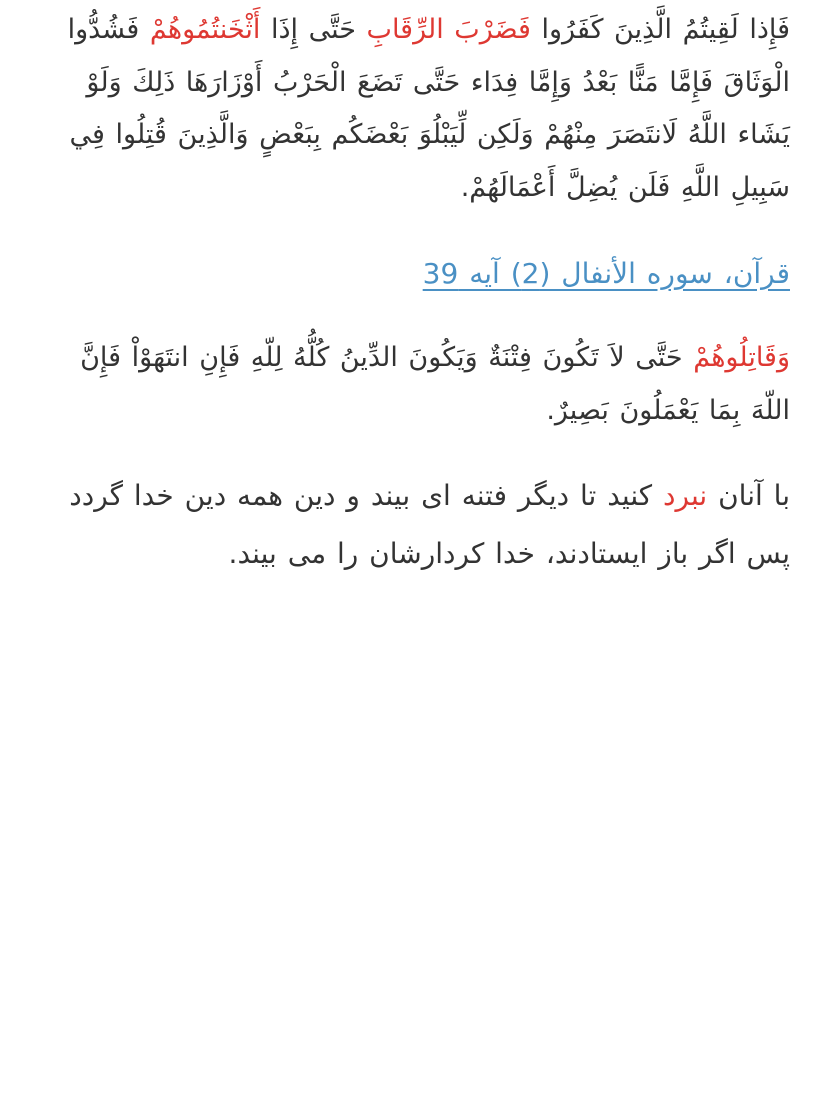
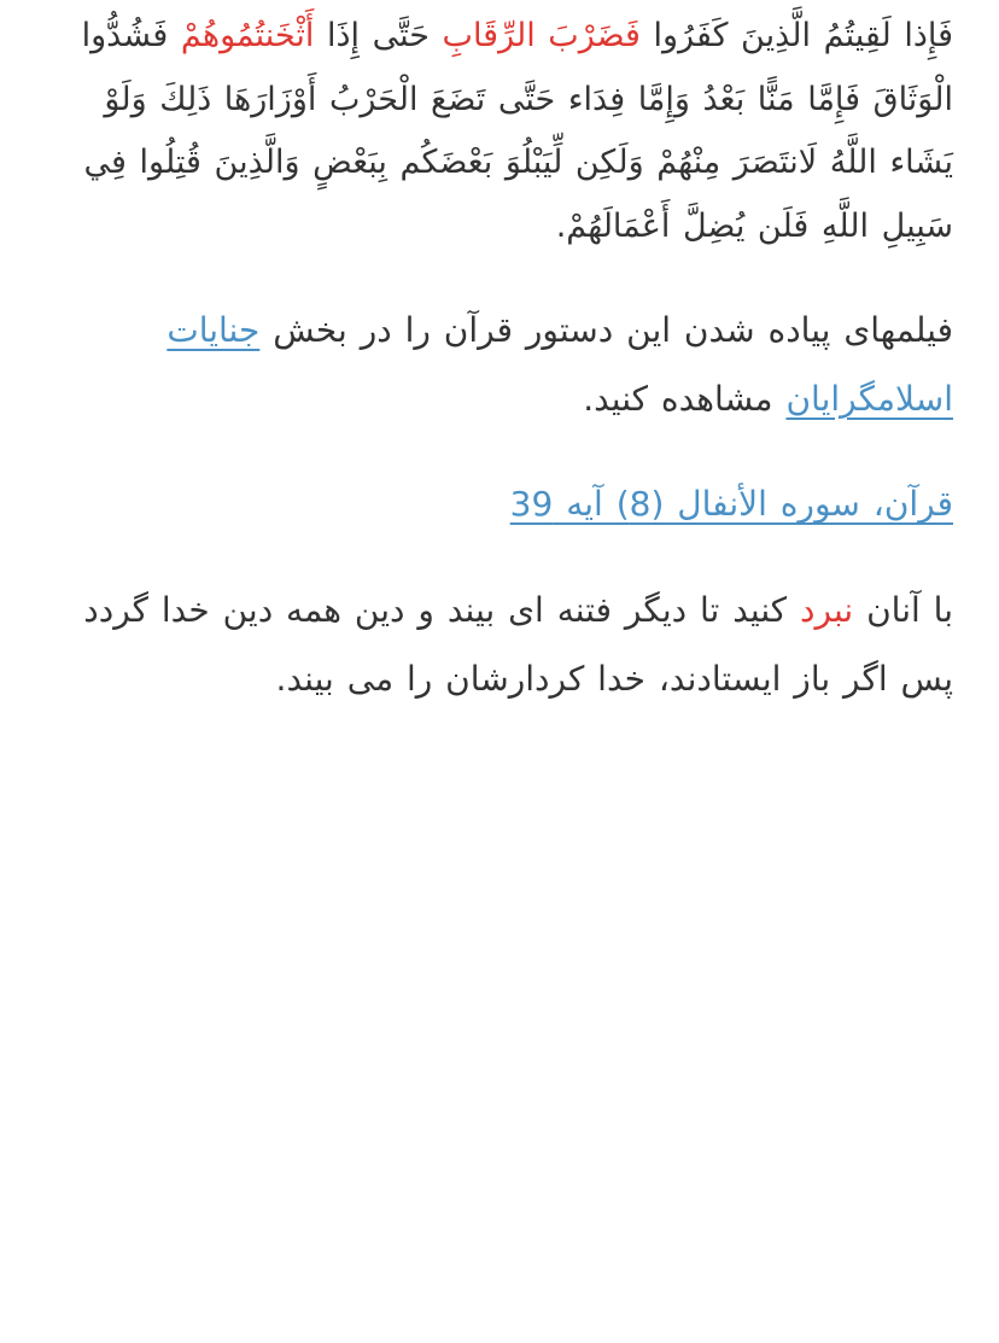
  فَإِذا لَقِيتُمُ الَّذِينَ كَفَرُوا فَضَرْبَ الرِّقَابِ حَتَّى إِذَا أَثْخَنتُمُوهُمْ فَشُدُّوا الْوَثَاقَ فَإِمَّا مَنًّا بَعْدُ وَإِمَّا فِدَاء حَتَّى تَضَعَ الْحَرْبُ أَوْزَارَهَا ذَلِكَ وَلَوْ يَشَاء اللَّهُ لَانتَصَرَ مِنْهُمْ وَلَكِن لِّيَبْلُوَ بَعْضَكُم بِبَعْضٍ وَالَّذِينَ قُتِلُوا فِي سَبِيلِ اللَّهِ فَلَن يُضِلَّ أَعْمَالَهُمْ.
+ فیلمهای پیاده شدن این دستور قرآن را در بخش جنایات اسلامگرایان مشاهده کنید.
- قرآن، سوره الأنفال (2) آیه 39
+ قرآن، سوره الأنفال (8) آیه 39
- وَقَاتِلُوهُمْ حَتَّى لاَ تَكُونَ فِتْنَةٌ وَيَكُونَ الدِّينُ كُلُّهُ لِلّهِ فَإِنِ انتَهَوْاْ فَإِنَّ اللّهَ بِمَا يَعْمَلُونَ بَصِيرٌ.
  با آنان نبرد کنید تا دیگر فتنه ای بیند و دین همه دین خدا گردد پس اگر باز ایستادند، خدا کردارشان را می بیند.
